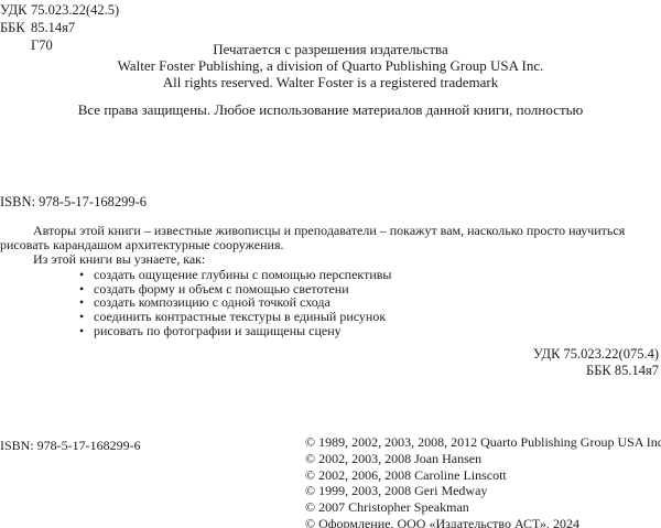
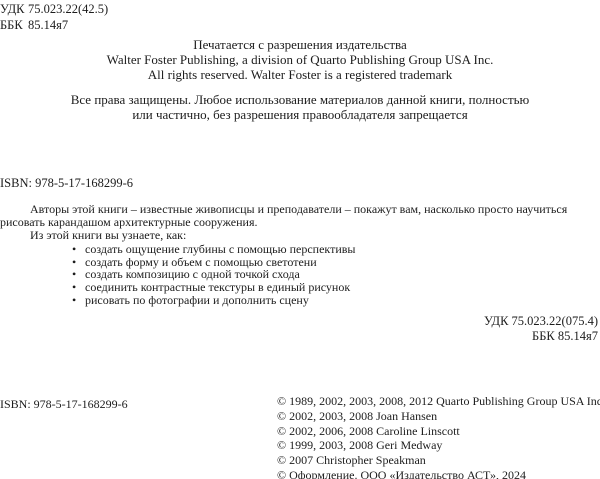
  УДК
  75.023.22(42.5)
  ББК
  85.14я7
- Г70
  Печатается с разрешения издательства
  Walter Foster Publishing, a division of Quarto Publishing Group USA Inc.
  All rights reserved. Walter Foster is a registered trademark
  Все права защищены. Любое использование материалов данной книги, полностью
+ или частично, без разрешения правообладателя запрещается
  ISBN: 978-5-17-168299-6
  Авторы этой книги – известные живописцы и преподаватели – покажут вам, насколько просто научиться
  рисовать карандашом архитектурные сооружения.
  Из этой книги вы узнаете, как:
  •
  создать ощущение глубины с помощью перспективы
  •
  создать форму и объем с помощью светотени
  •
  создать композицию с одной точкой схода
  •
  соединить контрастные текстуры в единый рисунок
  •
- рисовать по фотографии и защищены сцену
+ рисовать по фотографии и дополнить сцену
  УДК 75.023.22(075.4)
  ББК 85.14я7
  ISBN: 978-5-17-168299-6
  © 1989, 2002, 2003, 2008, 2012 Quarto Publishing Group USA Inc
  © 2002, 2003, 2008 Joan Hansen
  © 2002, 2006, 2008 Caroline Linscott
  © 1999, 2003, 2008 Geri Medway
  © 2007 Christopher Speakman
  © Оформление. ООО «Издательство АСТ», 2024
